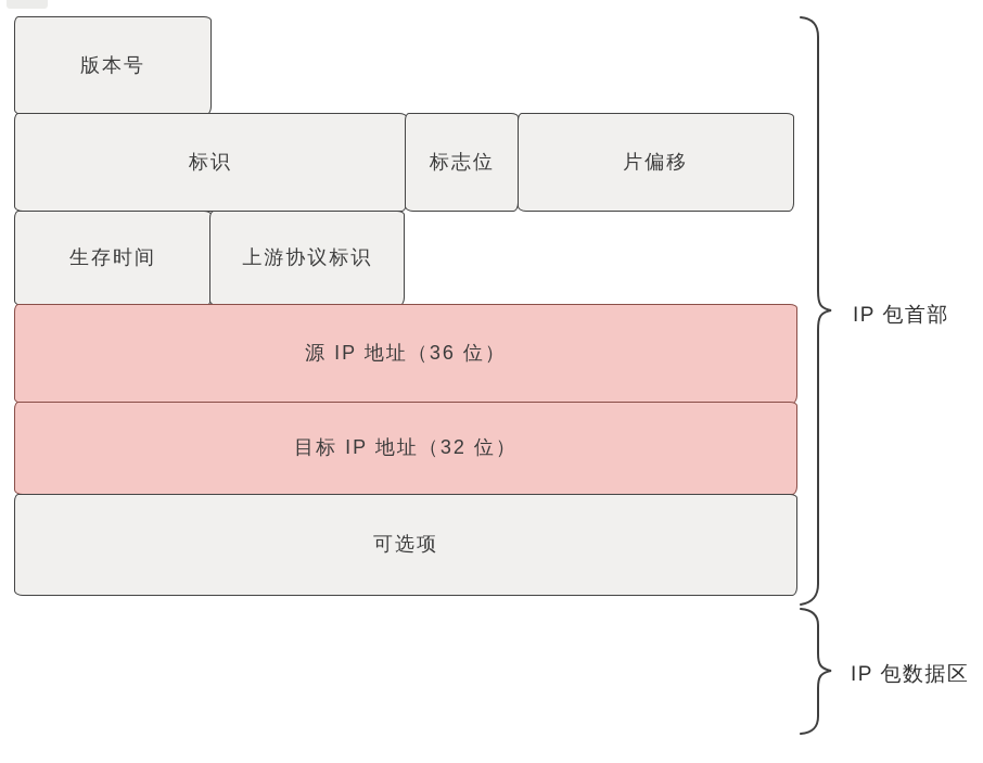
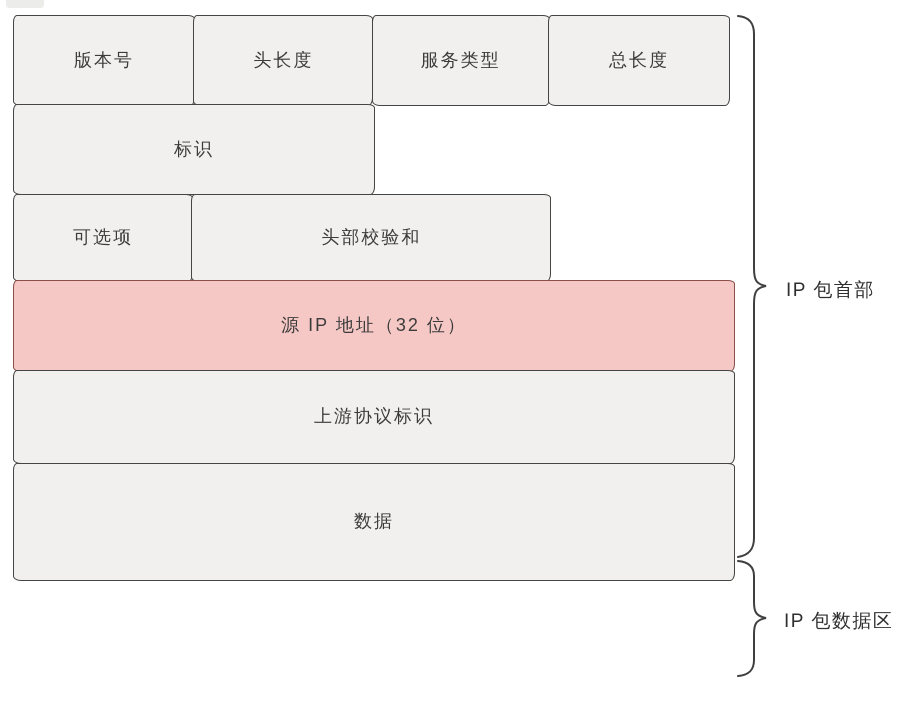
  版本号
+ 头长度
+ 服务类型
+ 总长度
  标识
- 标志位
- 片偏移
- 生存时间
- 上游协议标识
+ 可选项
+ 头部校验和
- 源 IP 地址（36 位）
+ 源 IP 地址（32 位）
- 目标 IP 地址（32 位）
- 可选项
+ 上游协议标识
+ 数据
  IP 包首部
  IP 包数据区
